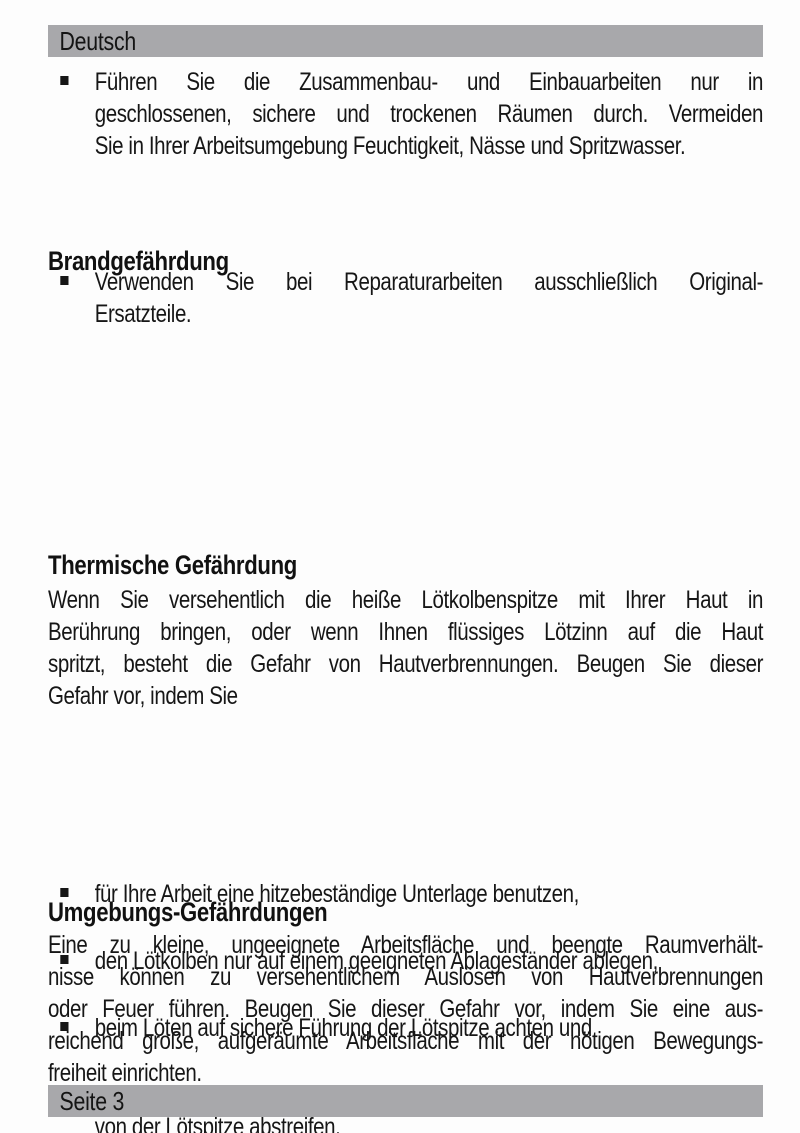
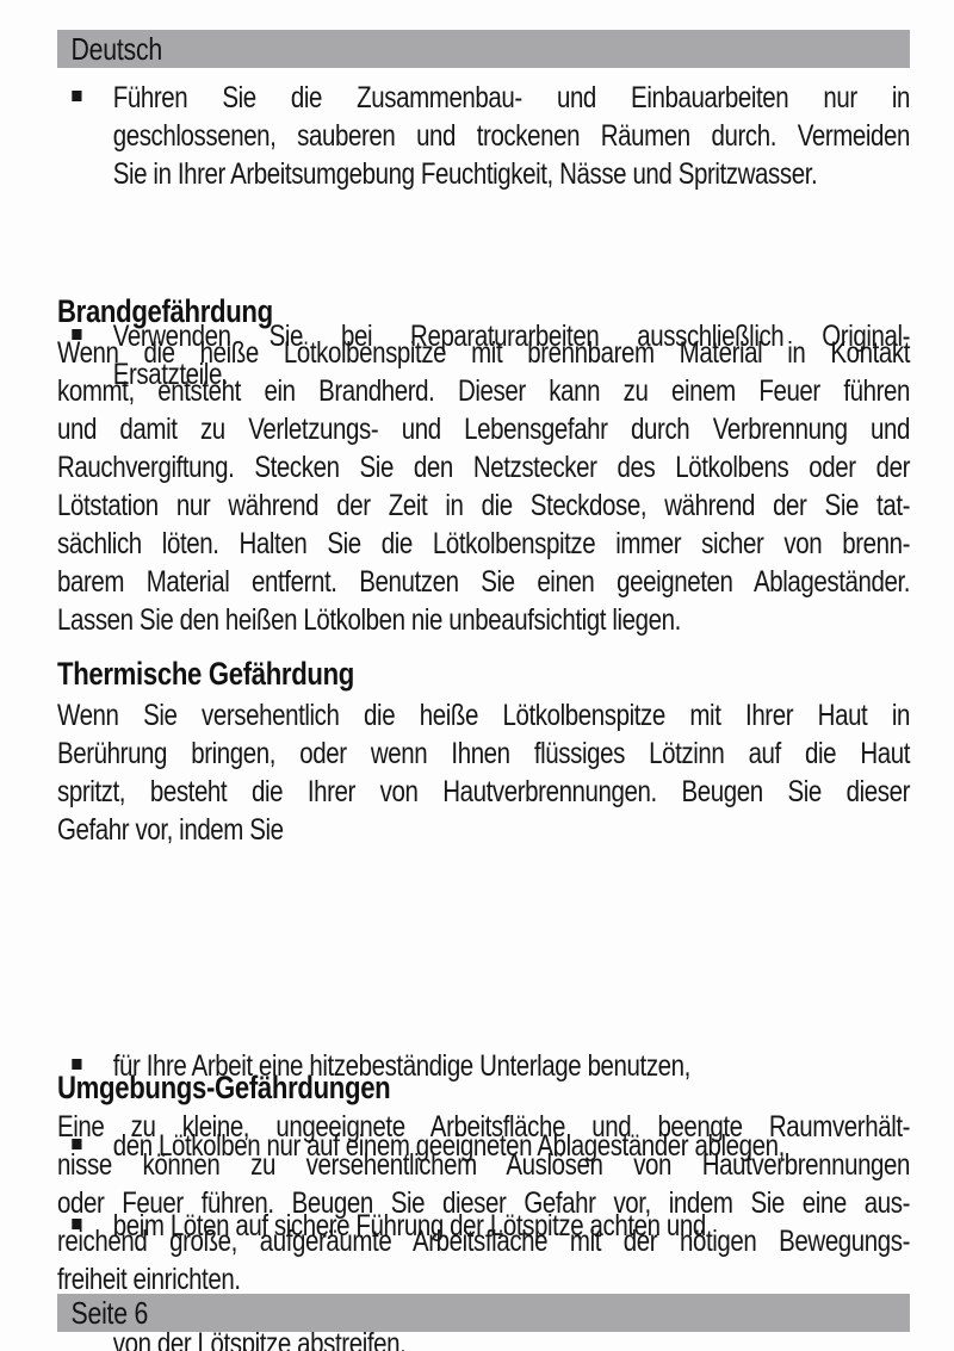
  Deutsch
  Führen Sie die Zusammenbau- und Einbauarbeiten nur in
- geschlossenen, sichere und trockenen Räumen durch. Vermeiden
+ geschlossenen, sauberen und trockenen Räumen durch. Vermeiden
  Sie in Ihrer Arbeitsumgebung Feuchtigkeit, Nässe und Spritzwasser.
  Verwenden Sie bei Reparaturarbeiten ausschließlich Original-
  Ersatzteile.
  Brandgefährdung
+ Wenn die heiße Lötkolbenspitze mit brennbarem Material in Kontakt
+ kommt, entsteht ein Brandherd. Dieser kann zu einem Feuer führen
+ und damit zu Verletzungs- und Lebensgefahr durch Verbrennung und
+ Rauchvergiftung. Stecken Sie den Netzstecker des Lötkolbens oder der
+ Lötstation nur während der Zeit in die Steckdose, während der Sie tat-
+ sächlich löten. Halten Sie die Lötkolbenspitze immer sicher von brenn-
+ barem Material entfernt. Benutzen Sie einen geeigneten Ablageständer.
+ Lassen Sie den heißen Lötkolben nie unbeaufsichtigt liegen.
  Thermische Gefährdung
  Wenn Sie versehentlich die heiße Lötkolbenspitze mit Ihrer Haut in
  Berührung bringen, oder wenn Ihnen flüssiges Lötzinn auf die Haut
- spritzt, besteht die Gefahr von Hautverbrennungen. Beugen Sie dieser
+ spritzt, besteht die Ihrer von Hautverbrennungen. Beugen Sie dieser
  Gefahr vor, indem Sie
  für Ihre Arbeit eine hitzebeständige Unterlage benutzen,
  den Lötkolben nur auf einem geeigneten Ablageständer ablegen,
  beim Löten auf sichere Führung der Lötspitze achten und
  von der Lötspitze abstreifen.
  Umgebungs-Gefährdungen
  Eine zu kleine, ungeeignete Arbeitsfläche und beengte Raumverhält-
  nisse können zu versehentlichem Auslösen von Hautverbrennungen
  oder Feuer führen. Beugen Sie dieser Gefahr vor, indem Sie eine aus-
  reichend große, aufgeräumte Arbeitsfläche mit der nötigen Bewegungs-
  freiheit einrichten.
- Seite 3
+ Seite 6
